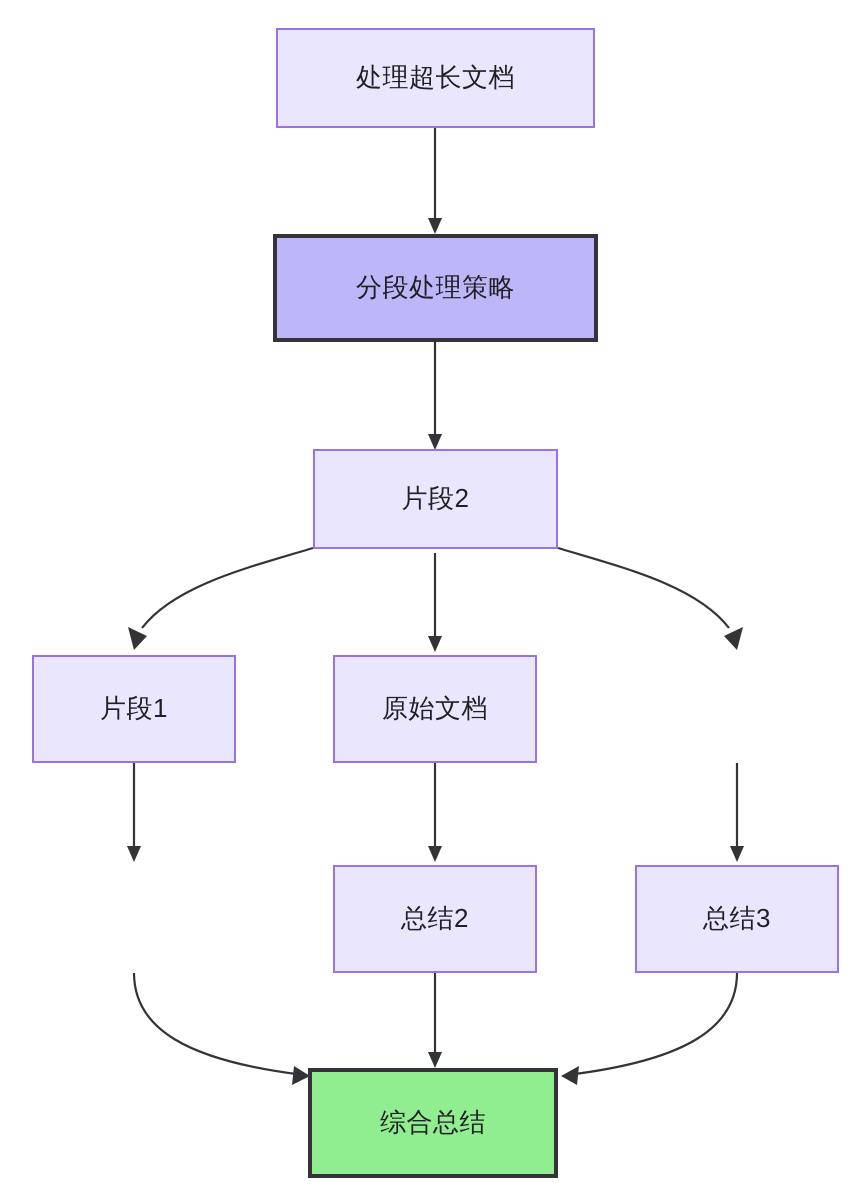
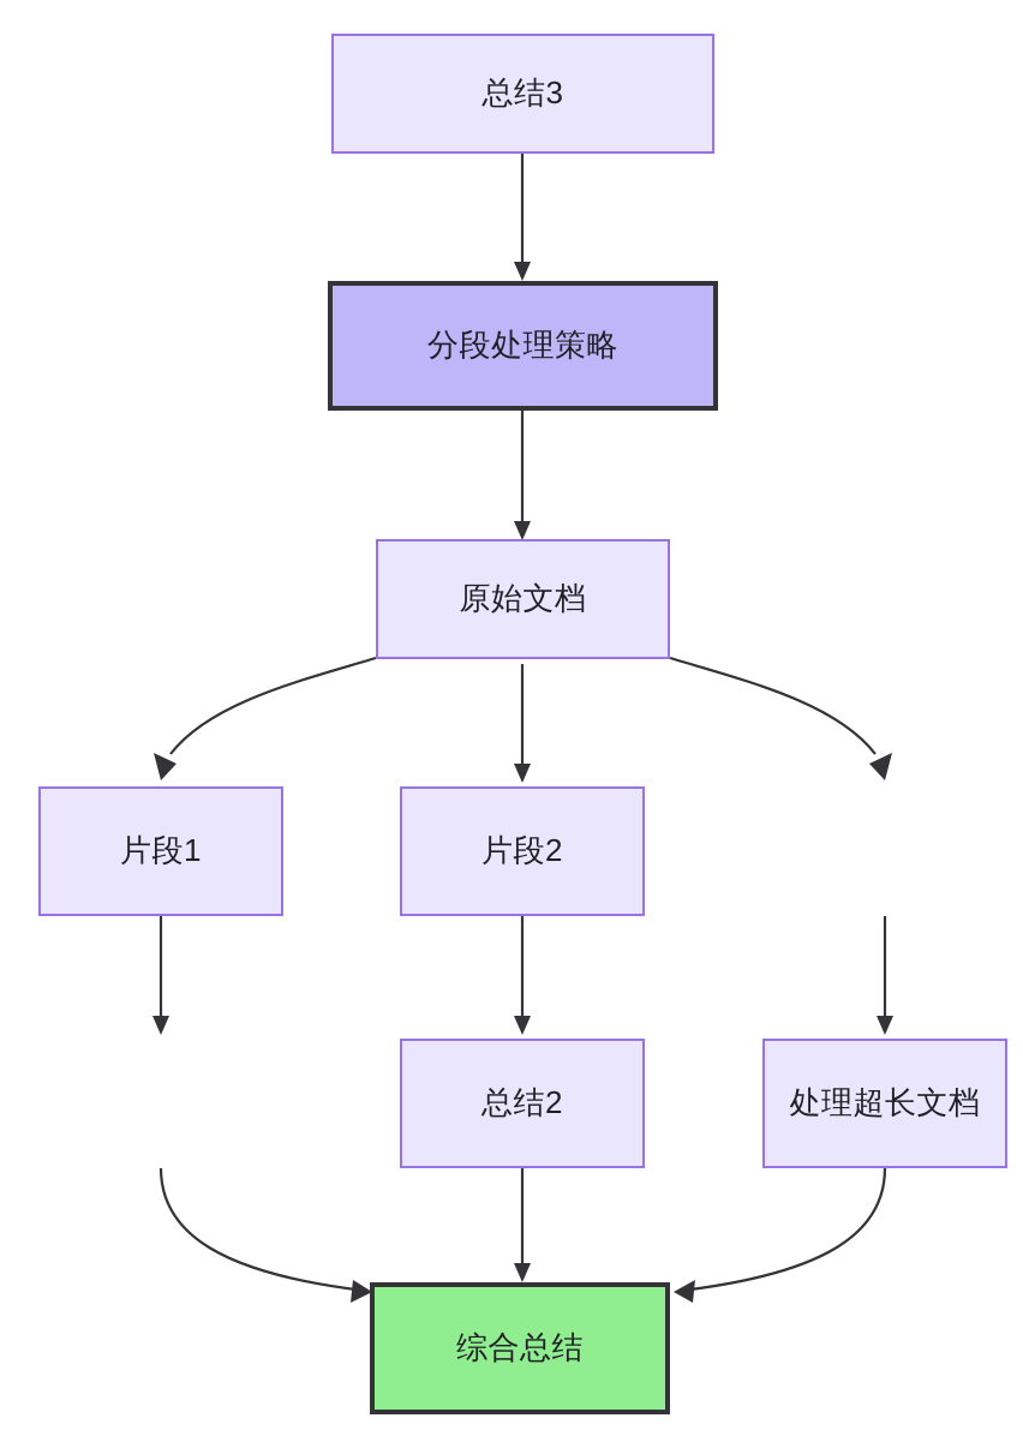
- 处理超长文档
+ 总结3
  分段处理策略
- 片段2
+ 原始文档
  片段1
- 原始文档
+ 片段2
  总结2
- 总结3
+ 处理超长文档
  综合总结
